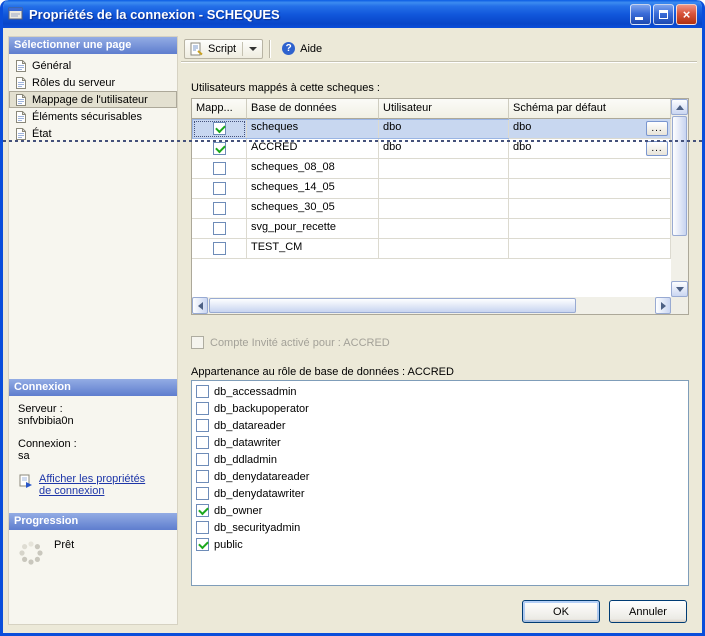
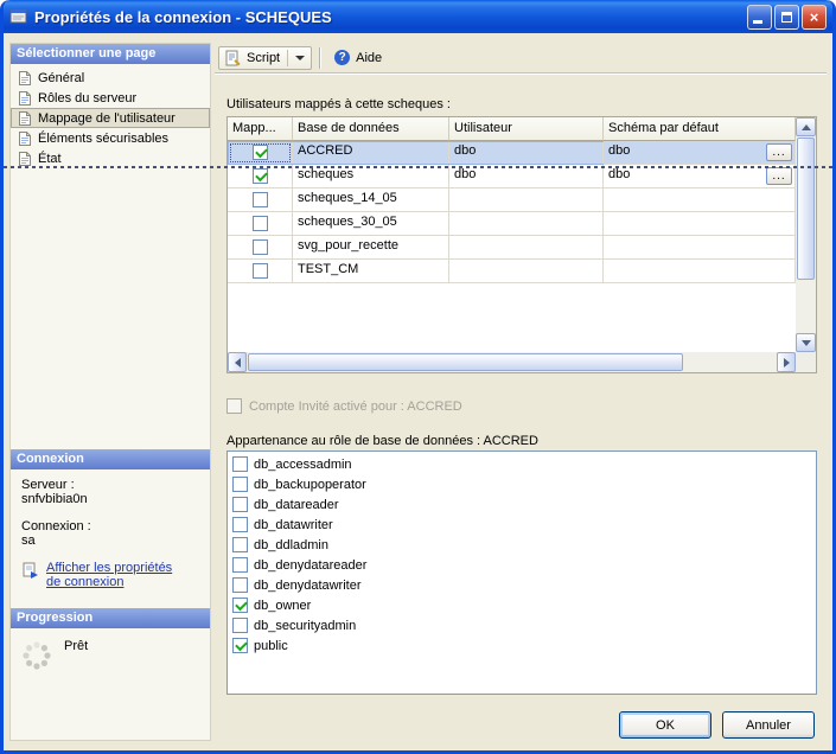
  Propriétés de la connexion - SCHEQUES
  ×
  Sélectionner une page
  Général
  Rôles du serveur
  Mappage de l'utilisateur
  Éléments sécurisables
  État
  Connexion
  Serveur :
  snfvbibia0n
  Connexion :
  sa
  Afficher les propriétés de connexion
  Progression
  Prêt
  Script
  ?
  Aide
  Utilisateurs mappés à cette scheques :
  Mapp...
  Base de données
  Utilisateur
  Schéma par défaut
- scheques
+ ACCRED
  dbo
  dbo
  ...
- ACCRED
+ scheques
  dbo
  dbo
  ...
- scheques_08_08
  scheques_14_05
  scheques_30_05
  svg_pour_recette
  TEST_CM
  Compte Invité activé pour : ACCRED
  Appartenance au rôle de base de données : ACCRED
  db_accessadmin
  db_backupoperator
  db_datareader
  db_datawriter
  db_ddladmin
  db_denydatareader
  db_denydatawriter
  db_owner
  db_securityadmin
  public
  OK
  Annuler
